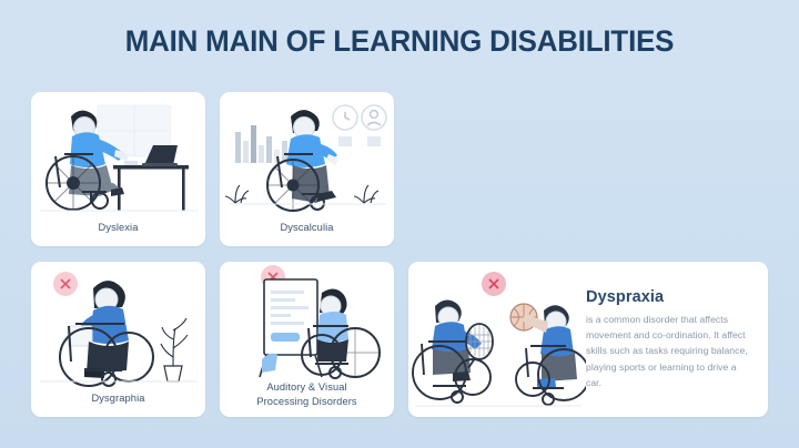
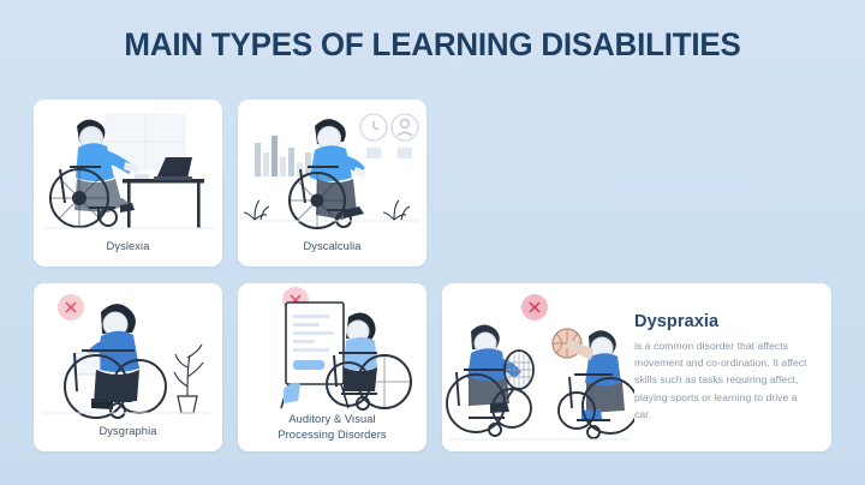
- MAIN MAIN OF LEARNING DISABILITIES
+ MAIN TYPES OF LEARNING DISABILITIES
  Dyslexia
  Dyscalculia
  Dysgraphia
  Auditory & Visual
  Processing Disorders
  Dyspraxia
- is a common disorder that affects movement and co-ordination. It affect skills such as tasks requiring balance, playing sports or learning to drive a car.
+ is a common disorder that affects movement and co-ordination. It affect skills such as tasks requiring affect, playing sports or learning to drive a car.
